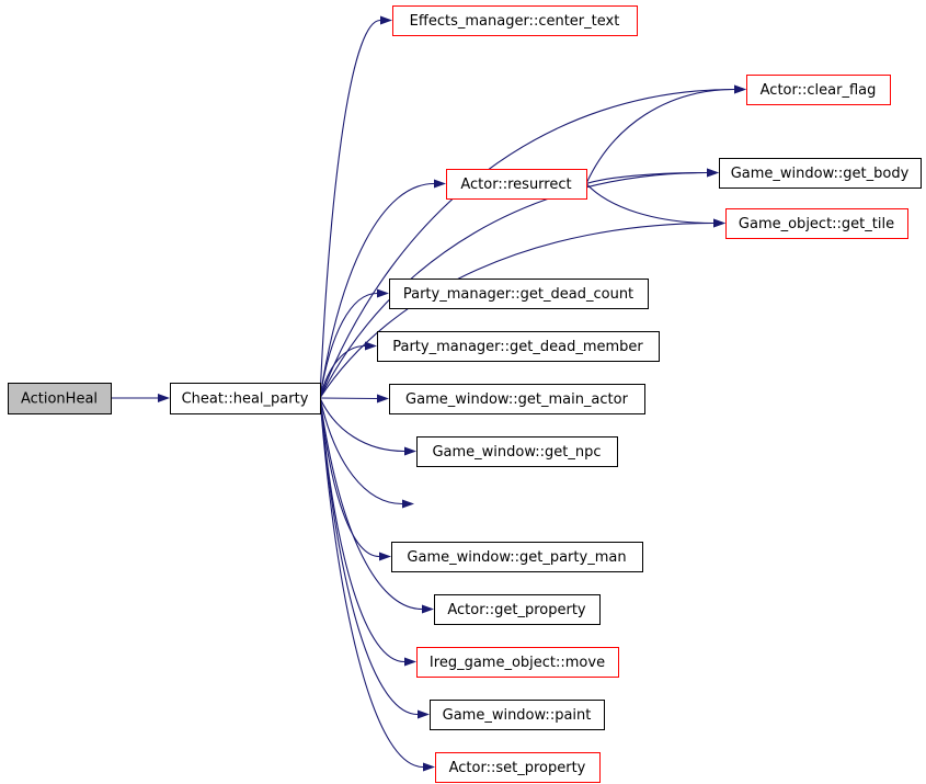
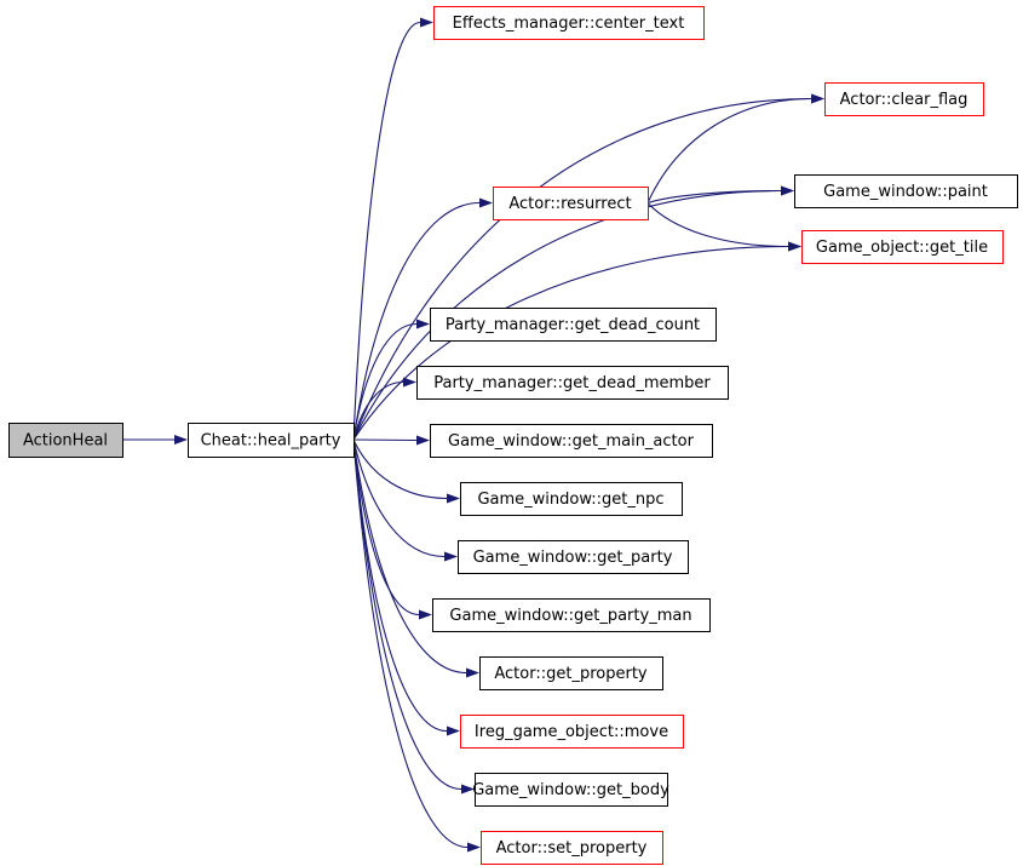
  ActionHeal
  Cheat::heal_party
  Effects_manager::center_text
  Actor::clear_flag
- Game_window::get_body
+ Game_window::paint
  Actor::resurrect
  Game_object::get_tile
  Party_manager::get_dead_count
  Party_manager::get_dead_member
  Game_window::get_main_actor
  Game_window::get_npc
+ Game_window::get_party
  Game_window::get_party_man
  Actor::get_property
  Ireg_game_object::move
- Game_window::paint
+ Game_window::get_body
  Actor::set_property
